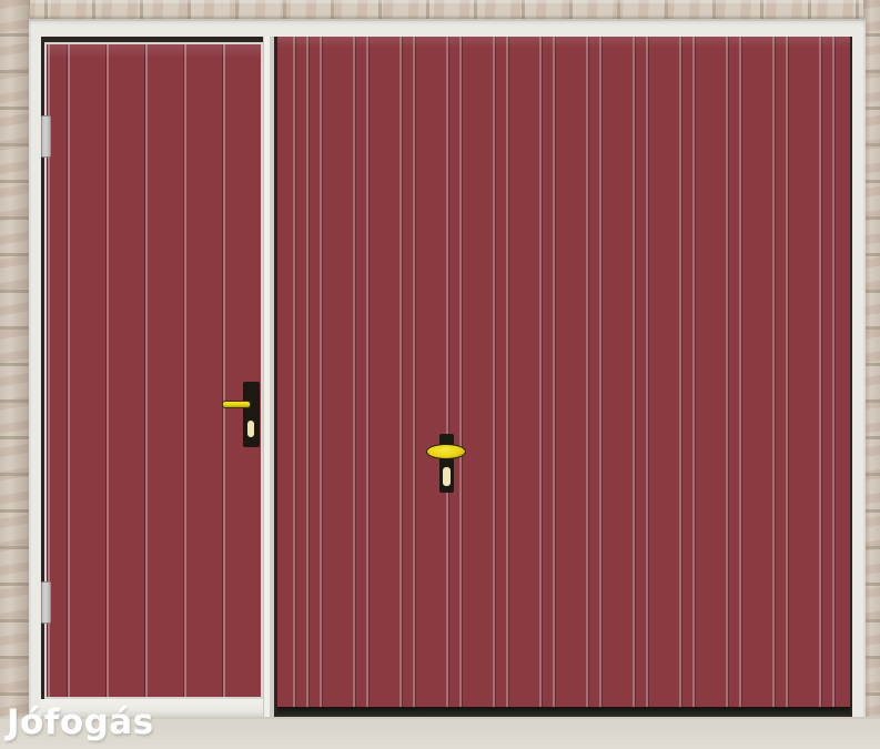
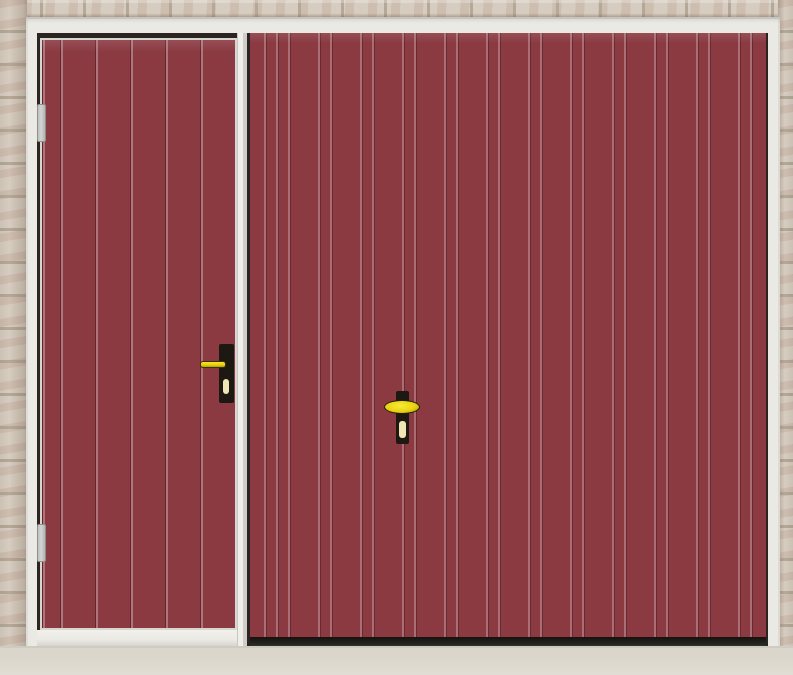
- Jófogás
